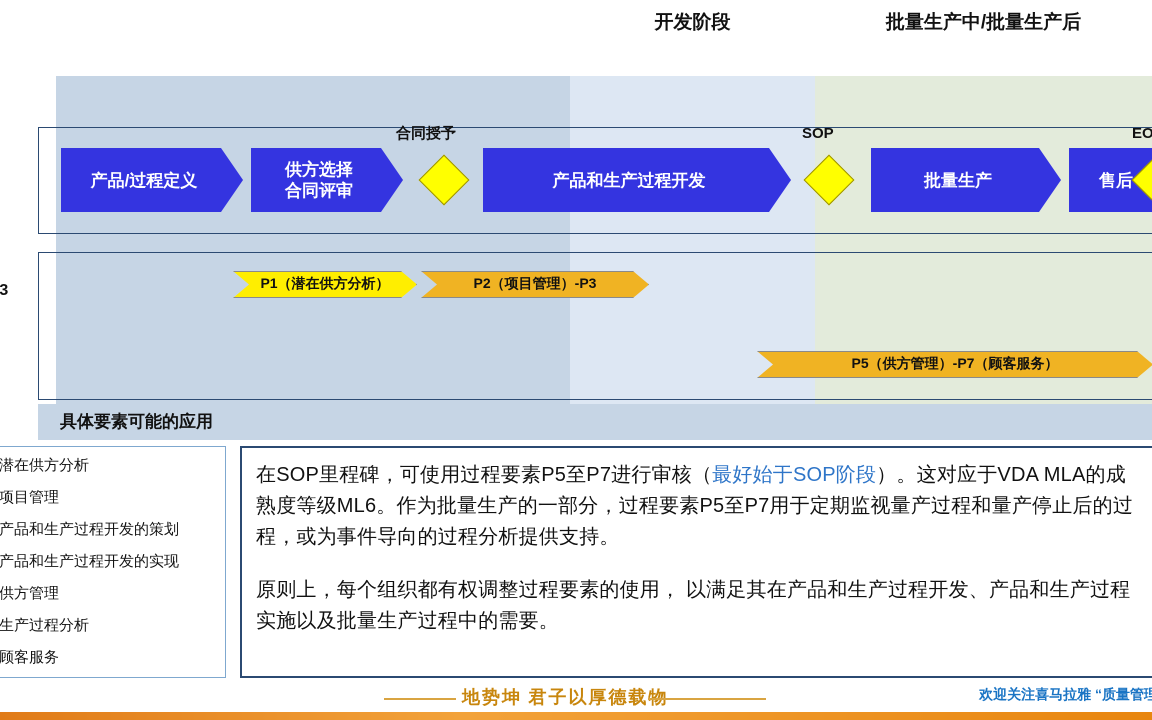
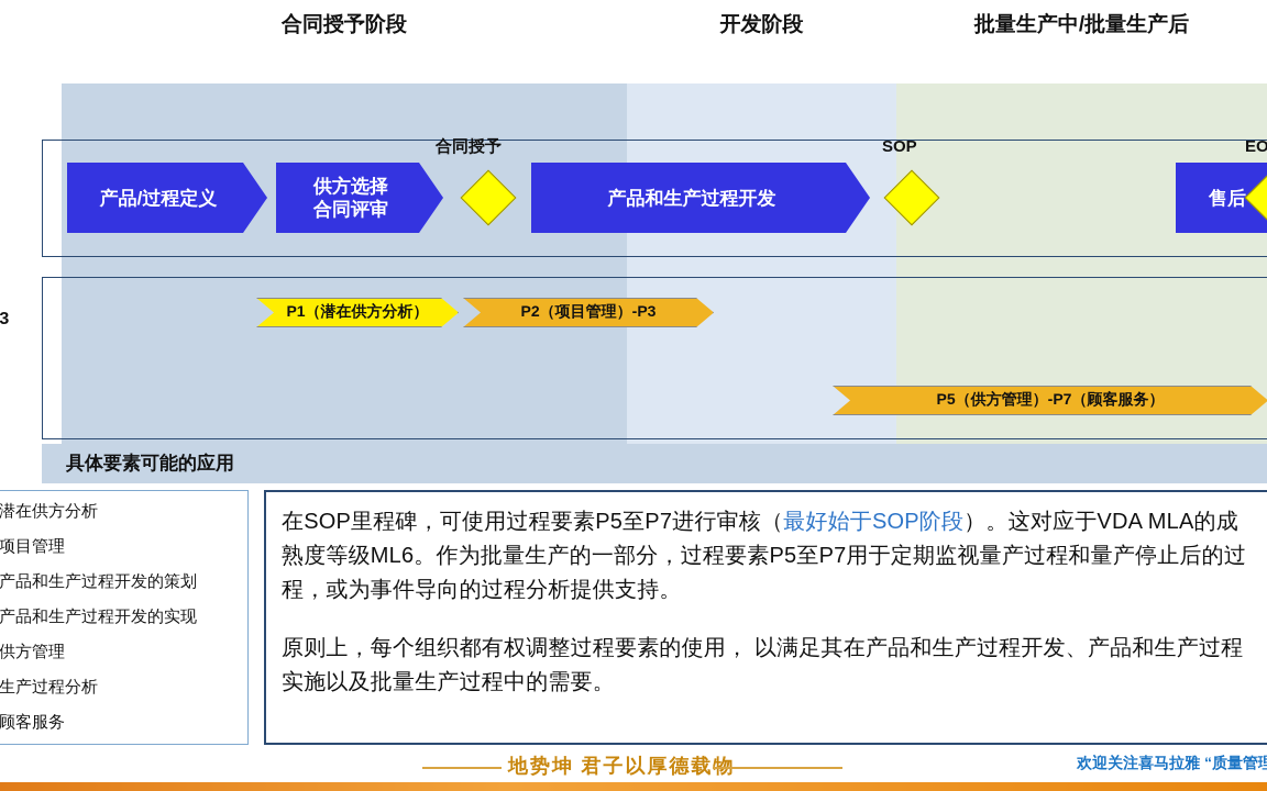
+ 合同授予阶段
  开发阶段
  批量生产中/批量生产后
  产品/过程定义
  供方选择
  合同评审
  合同授予
  产品和生产过程开发
  SOP
- 批量生产
  售后
  EO
  P1（潜在供方分析）
  P2（项目管理）-P3
  P5（供方管理）-P7（顾客服务）
  具体要素可能的应用
  潜在供方分析
  项目管理
  产品和生产过程开发的策划
  产品和生产过程开发的实现
  供方管理
  生产过程分析
  顾客服务
  在SOP里程碑，可使用过程要素P5至P7进行审核（最好始于SOP阶段）。这对应于VDA MLA的成熟度等级ML6。作为批量生产的一部分，过程要素P5至P7用于定期监视量产过程和量产停止后的过程，或为事件导向的过程分析提供支持。
  原则上，每个组织都有权调整过程要素的使用， 以满足其在产品和生产过程开发、产品和生产过程实施以及批量生产过程中的需要。
  地势坤 君子以厚德载物
  欢迎关注喜马拉雅 “质量管理
